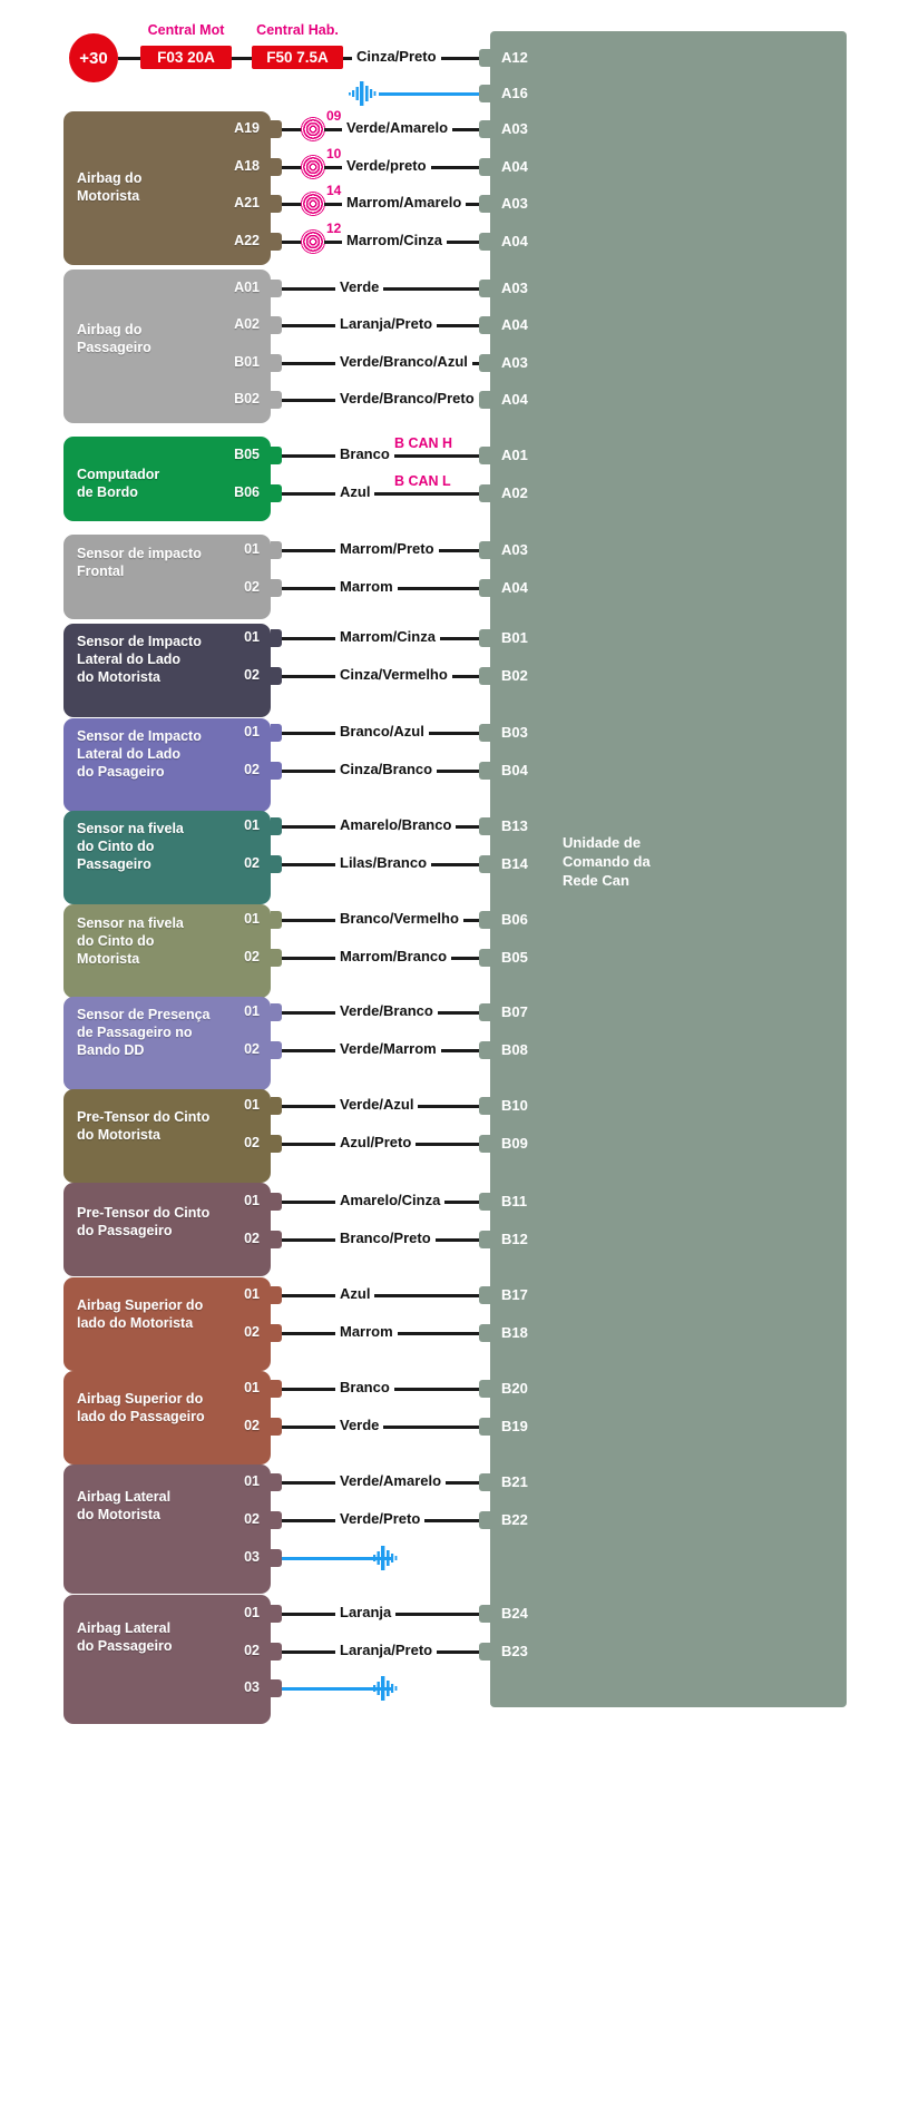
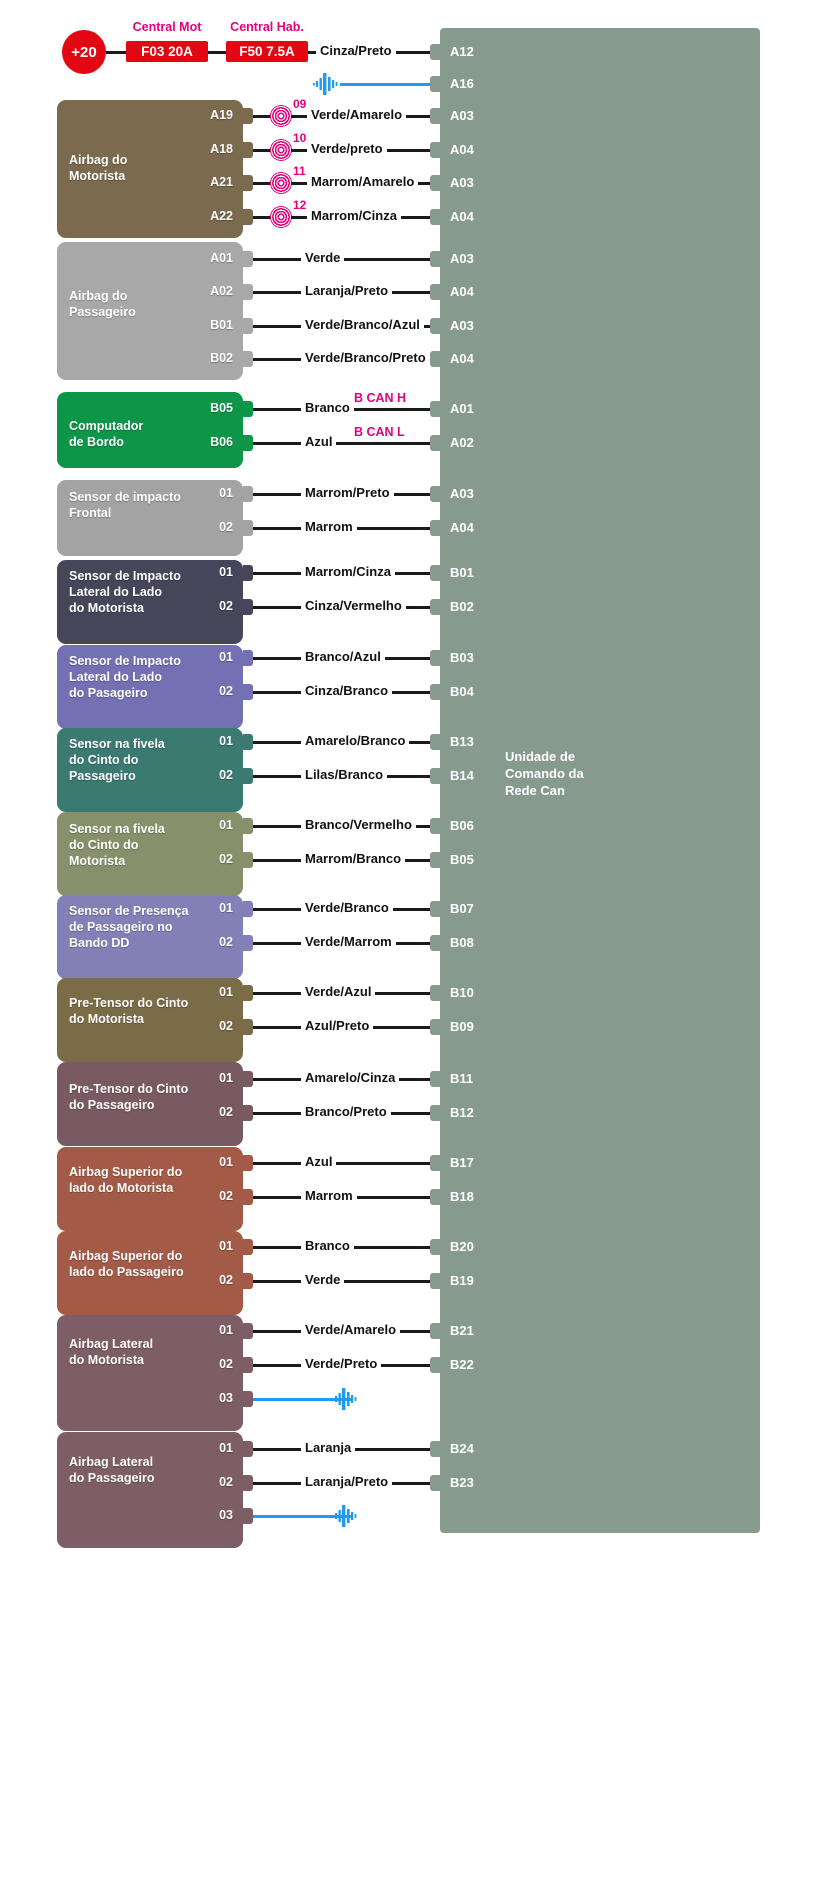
  Unidade de
  Comando da
  Rede Can
- +30
+ +20
  F03 20A
  Central Mot
  F50 7.5A
  Central Hab.
  Cinza/Preto
  A12
  A16
  Airbag do
  Motorista
  A19
  09
  Verde/Amarelo
  A03
  A18
  10
  Verde/preto
  A04
  A21
- 14
+ 11
  Marrom/Amarelo
  A03
  A22
  12
  Marrom/Cinza
  A04
  Airbag do
  Passageiro
  A01
  Verde
  A03
  A02
  Laranja/Preto
  A04
  B01
  Verde/Branco/Azul
  A03
  B02
  Verde/Branco/Preto
  A04
  Computador
  de Bordo
  B05
  Branco
  B CAN H
  A01
  B06
  Azul
  B CAN L
  A02
  Sensor de impacto
  Frontal
  01
  Marrom/Preto
  A03
  02
  Marrom
  A04
  Sensor de Impacto
  Lateral do Lado
  do Motorista
  01
  Marrom/Cinza
  B01
  02
  Cinza/Vermelho
  B02
  Sensor de Impacto
  Lateral do Lado
  do Pasageiro
  01
  Branco/Azul
  B03
  02
  Cinza/Branco
  B04
  Sensor na fivela
  do Cinto do
  Passageiro
  01
  Amarelo/Branco
  B13
  02
  Lilas/Branco
  B14
  Sensor na fivela
  do Cinto do
  Motorista
  01
  Branco/Vermelho
  B06
  02
  Marrom/Branco
  B05
  Sensor de Presença
  de Passageiro no
  Bando DD
  01
  Verde/Branco
  B07
  02
  Verde/Marrom
  B08
  Pre-Tensor do Cinto
  do Motorista
  01
  Verde/Azul
  B10
  02
  Azul/Preto
  B09
  Pre-Tensor do Cinto
  do Passageiro
  01
  Amarelo/Cinza
  B11
  02
  Branco/Preto
  B12
  Airbag Superior do
  lado do Motorista
  01
  Azul
  B17
  02
  Marrom
  B18
  Airbag Superior do
  lado do Passageiro
  01
  Branco
  B20
  02
  Verde
  B19
  Airbag Lateral
  do Motorista
  01
  Verde/Amarelo
  B21
  02
  Verde/Preto
  B22
  03
  Airbag Lateral
  do Passageiro
  01
  Laranja
  B24
  02
  Laranja/Preto
  B23
  03
